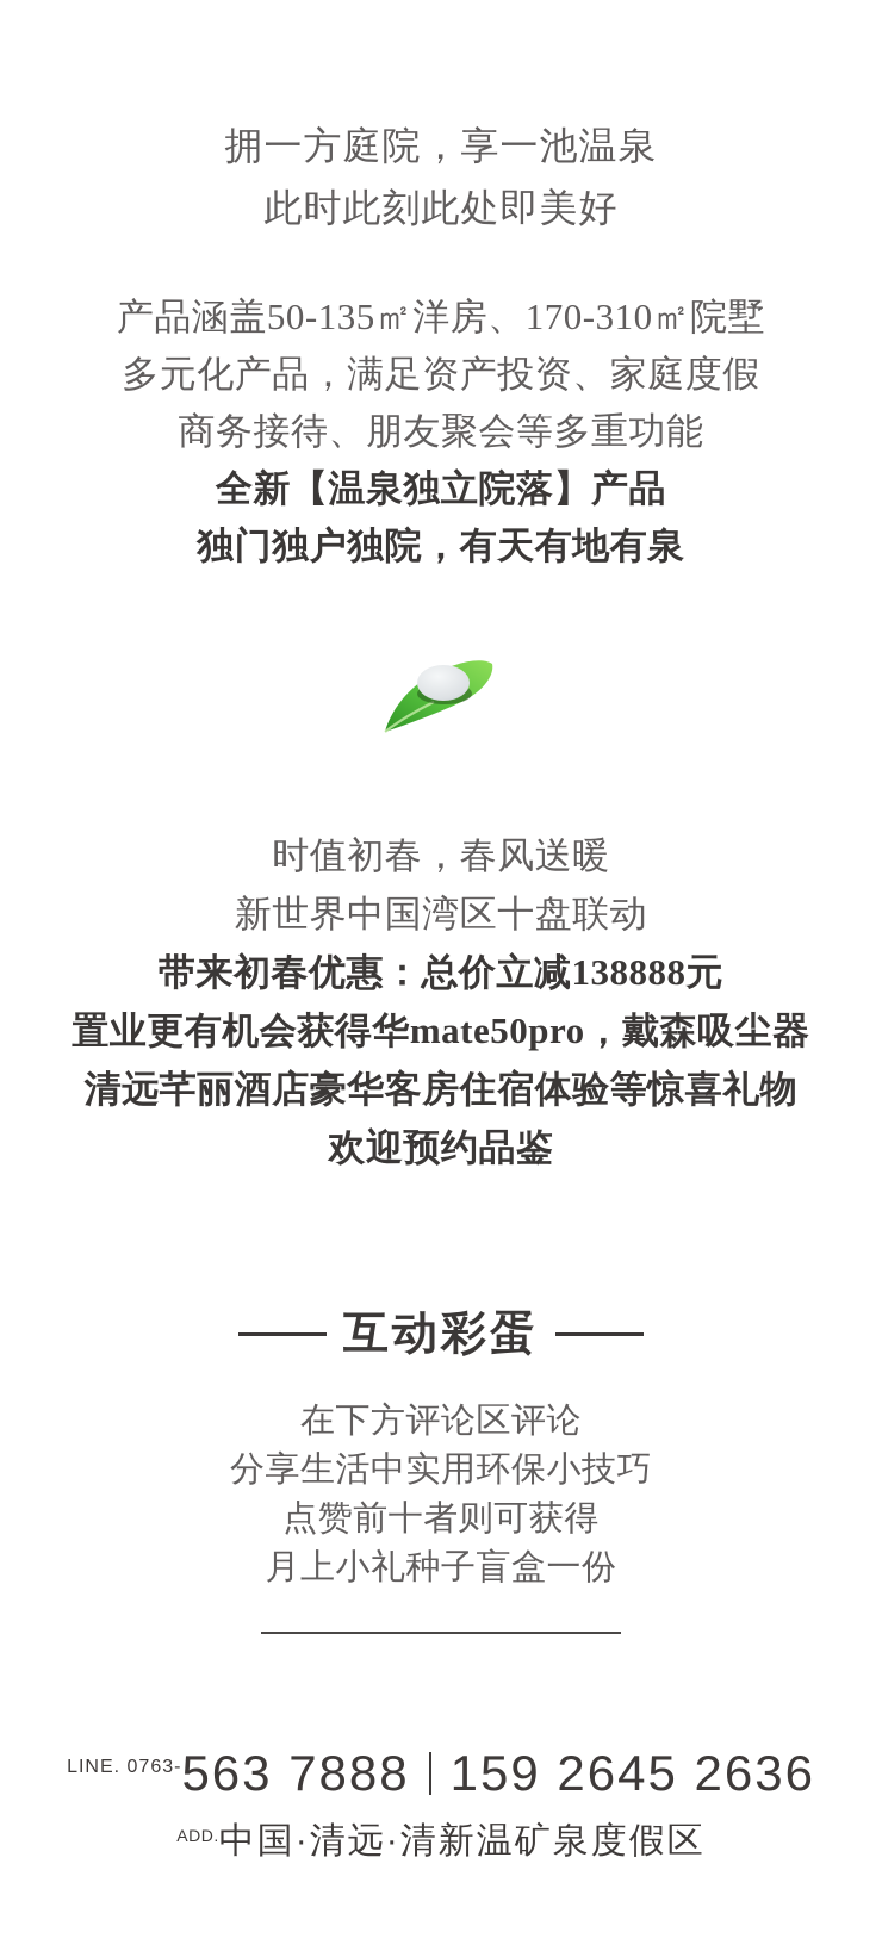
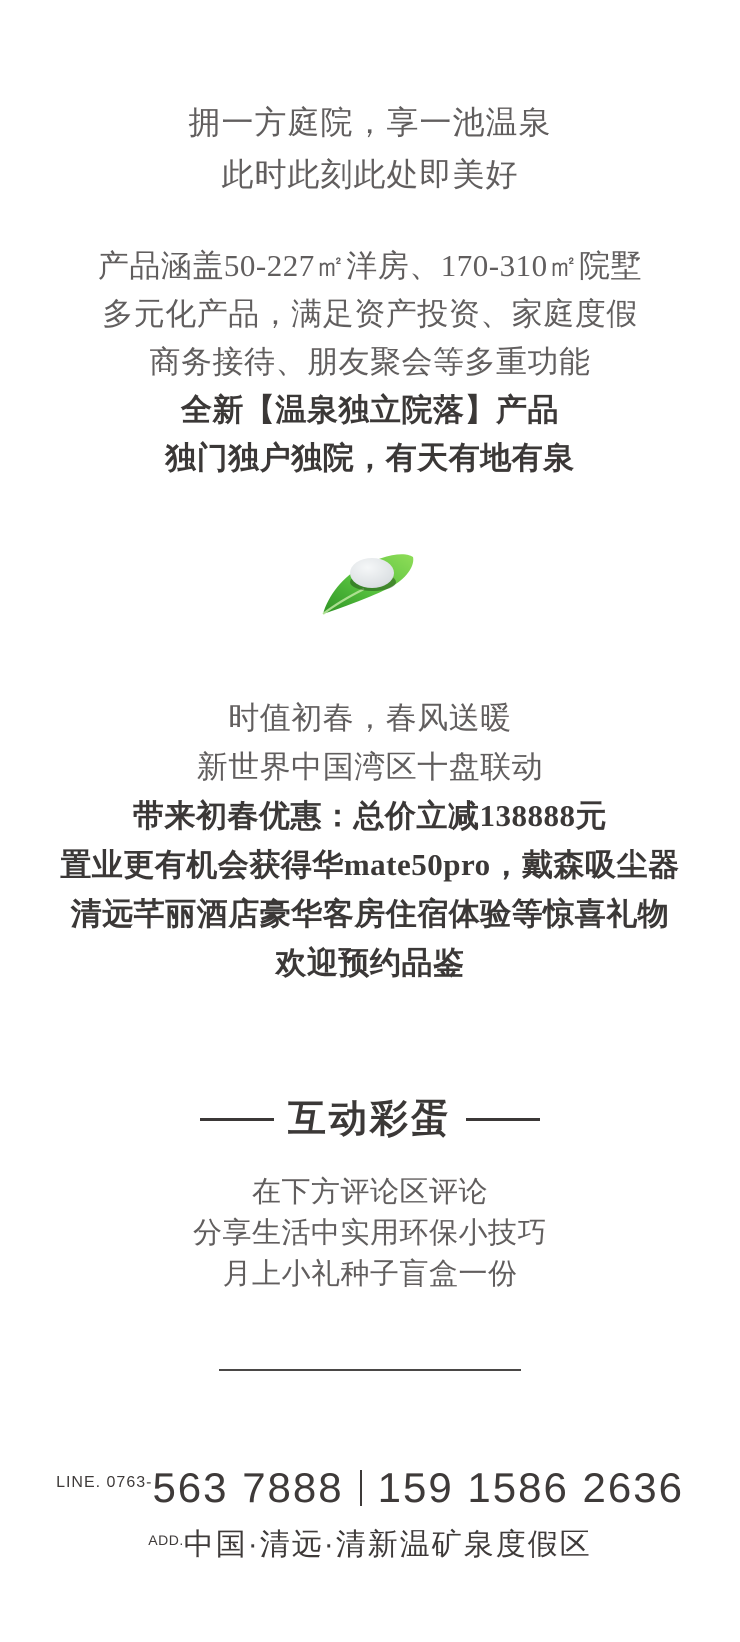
  拥一方庭院，享一池温泉
  此时此刻此处即美好
- 产品涵盖50-135㎡洋房、170-310㎡院墅
+ 产品涵盖50-227㎡洋房、170-310㎡院墅
  多元化产品，满足资产投资、家庭度假
  商务接待、朋友聚会等多重功能
  全新【温泉独立院落】产品
  独门独户独院，有天有地有泉
  时值初春，春风送暖
  新世界中国湾区十盘联动
  带来初春优惠：总价立减138888元
  置业更有机会获得华mate50pro，戴森吸尘器
  清远芊丽酒店豪华客房住宿体验等惊喜礼物
  欢迎预约品鉴
  互动彩蛋
  在下方评论区评论
  分享生活中实用环保小技巧
- 点赞前十者则可获得
  月上小礼种子盲盒一份
  LINE. 0763-
  563 7888
- 159 2645 2636
+ 159 1586 2636
  ADD.
  中国·清远·清新温矿泉度假区
